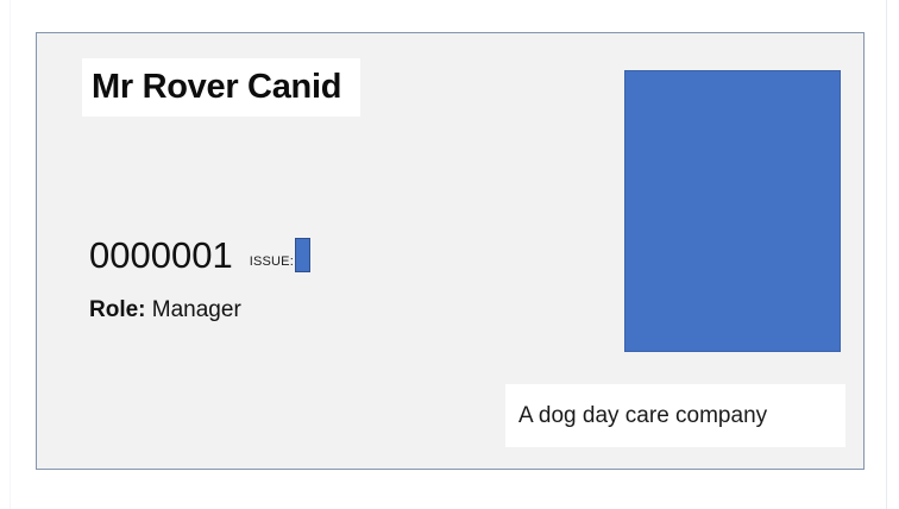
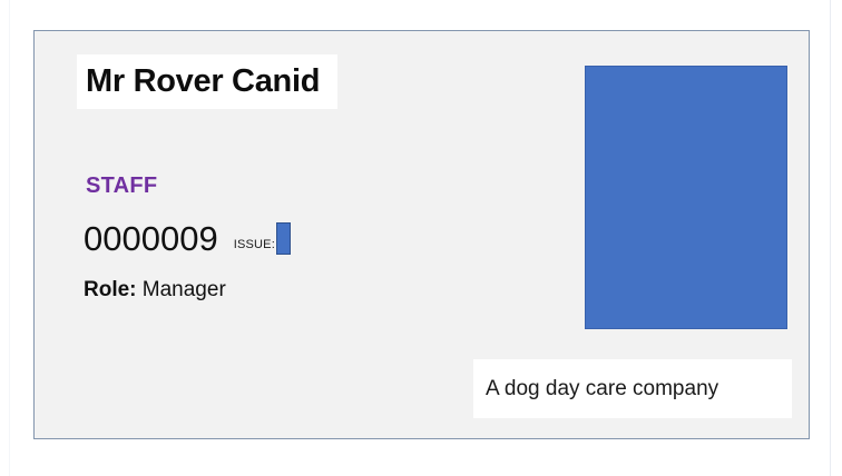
  Mr Rover Canid
+ STAFF
- 0000001
+ 0000009
  ISSUE:
  Role: Manager
  A dog day care company
